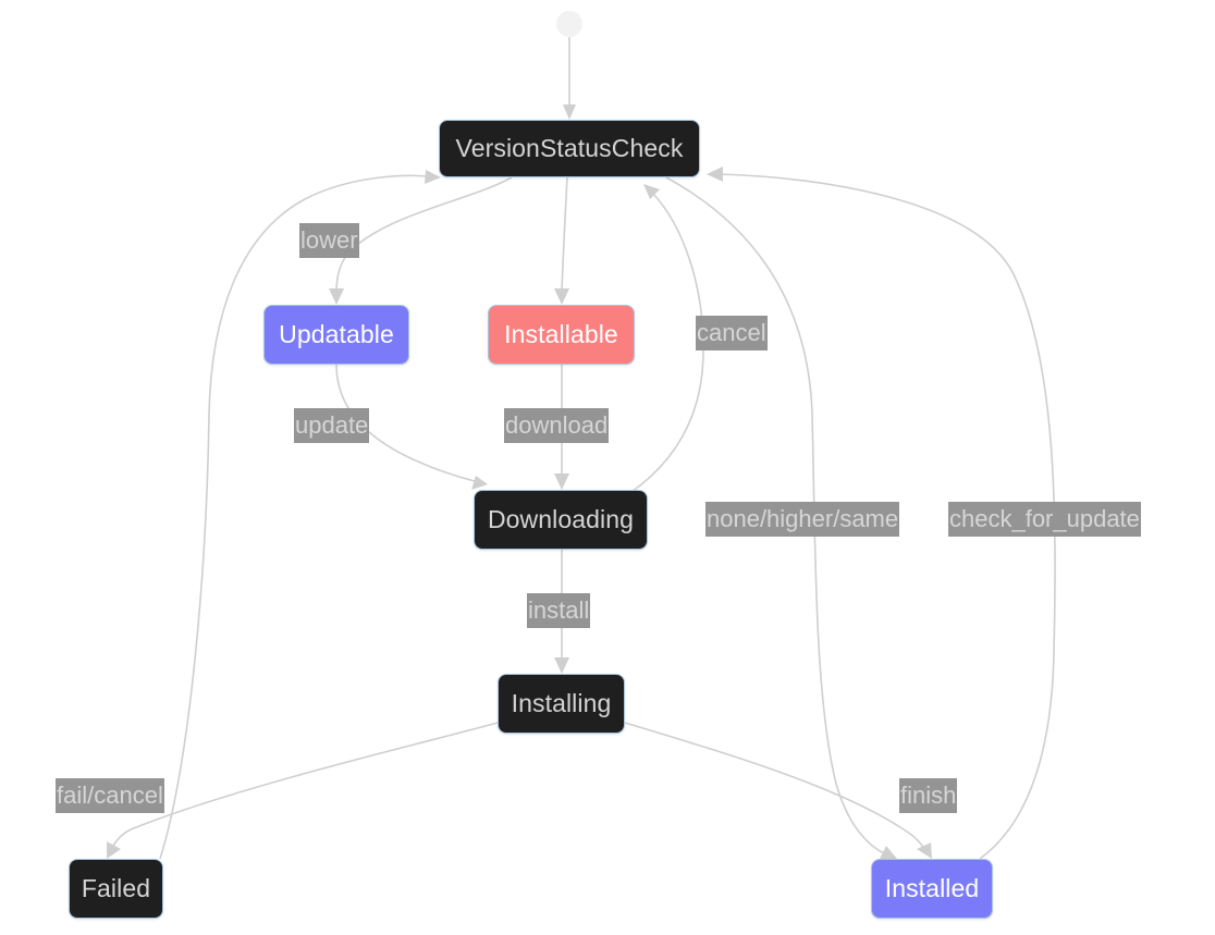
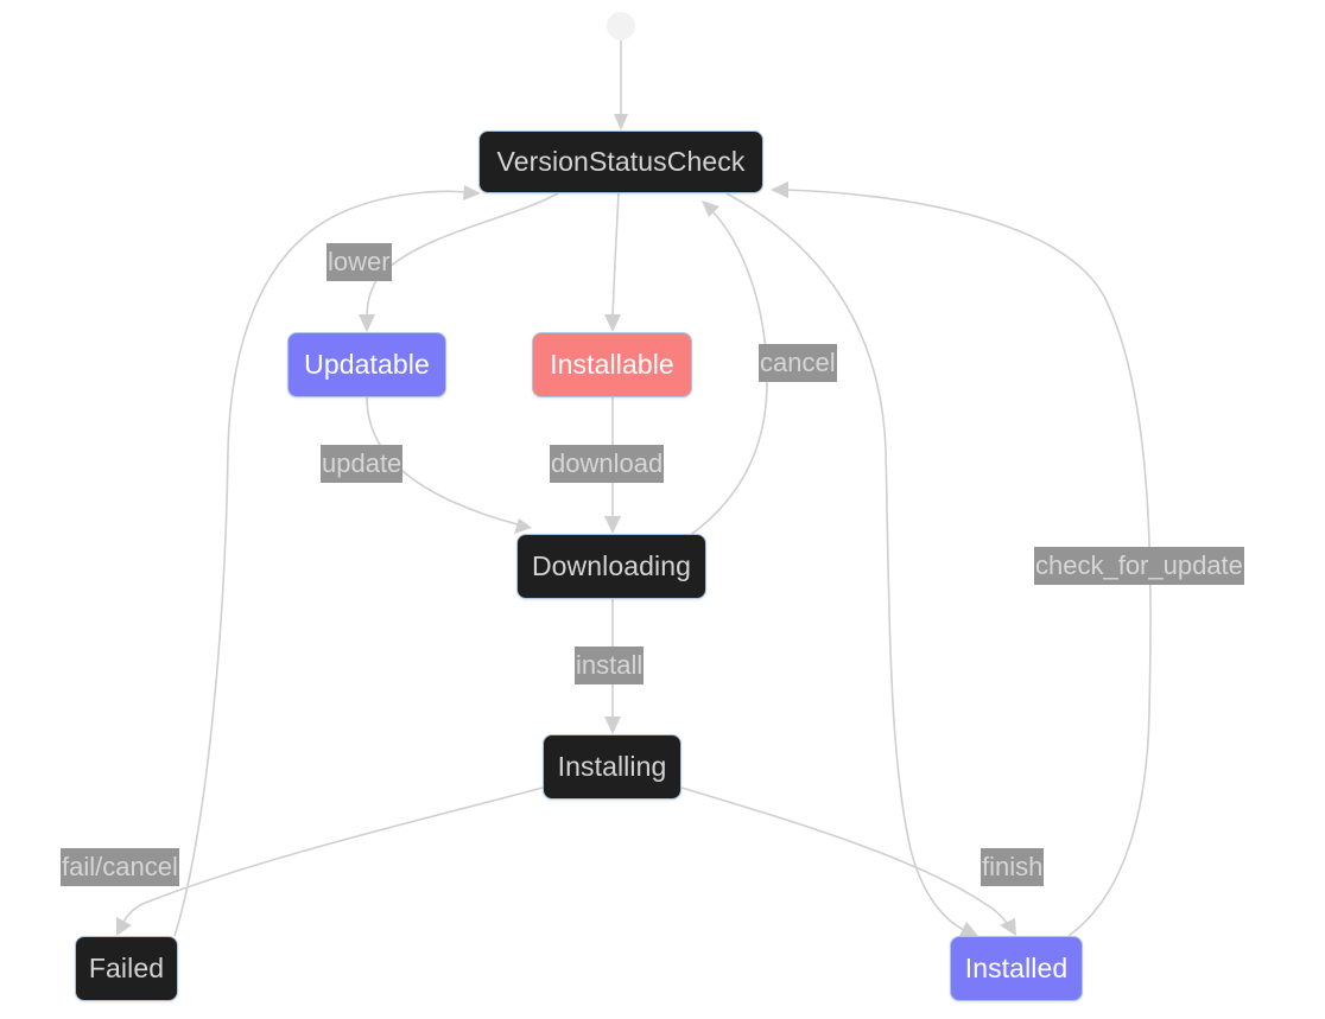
  VersionStatusCheck
  Updatable
  Installable
  Downloading
  Installing
  Failed
  Installed
  lower
  cancel
  update
  download
- none/higher/same
  check_for_update
  install
  fail/cancel
  finish
